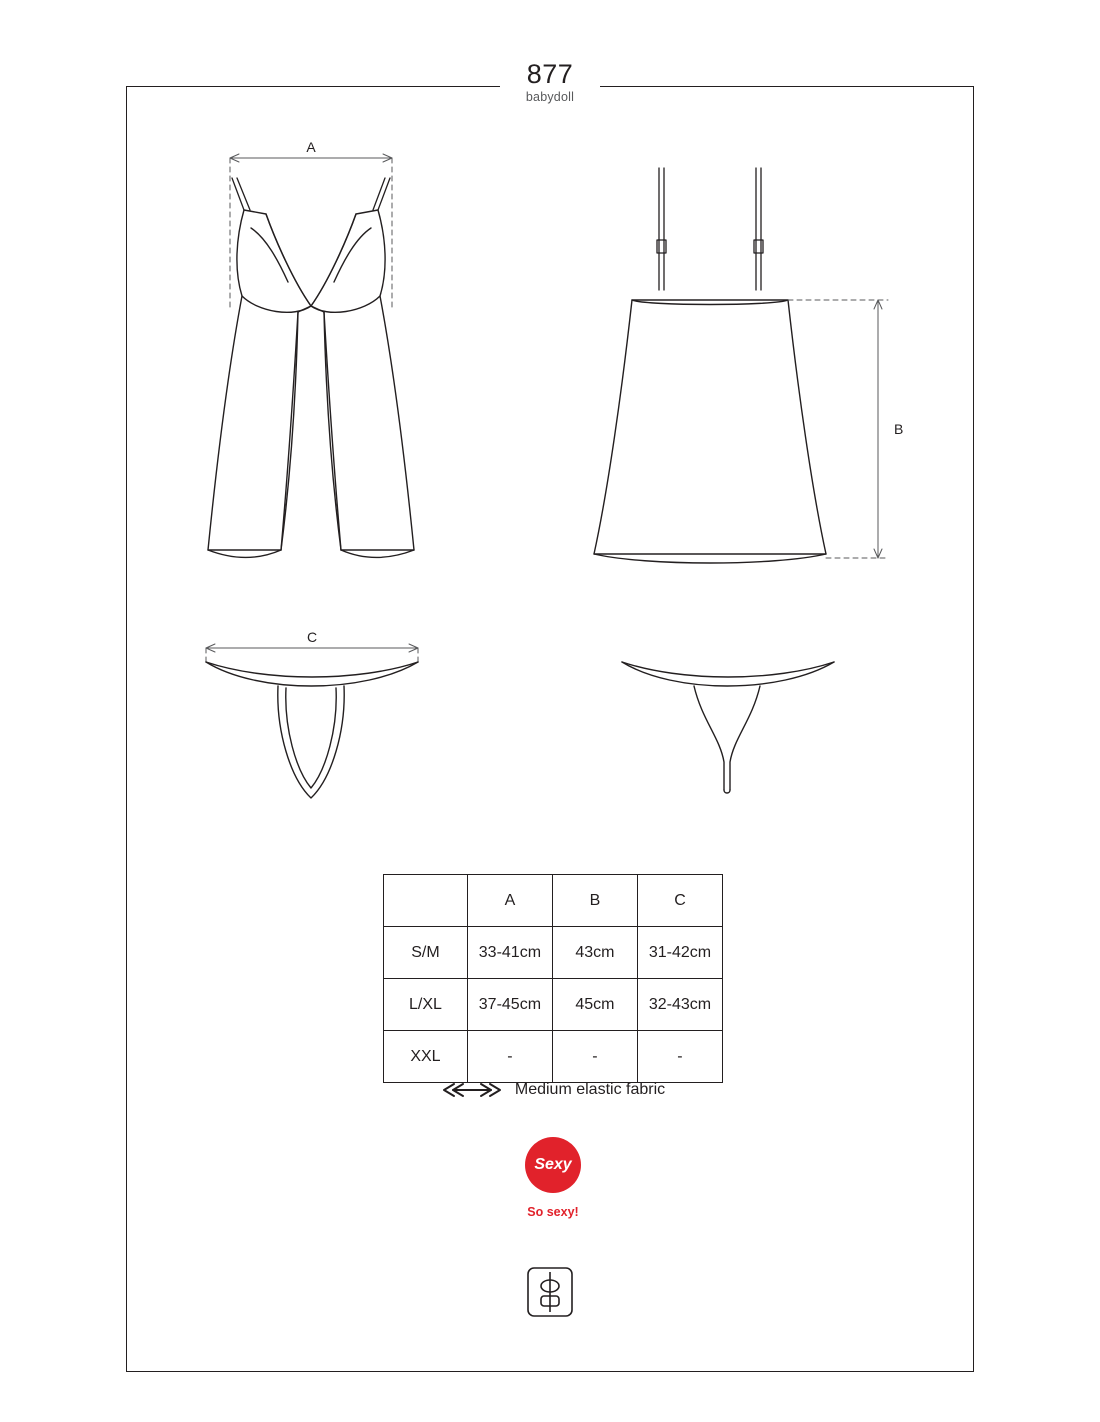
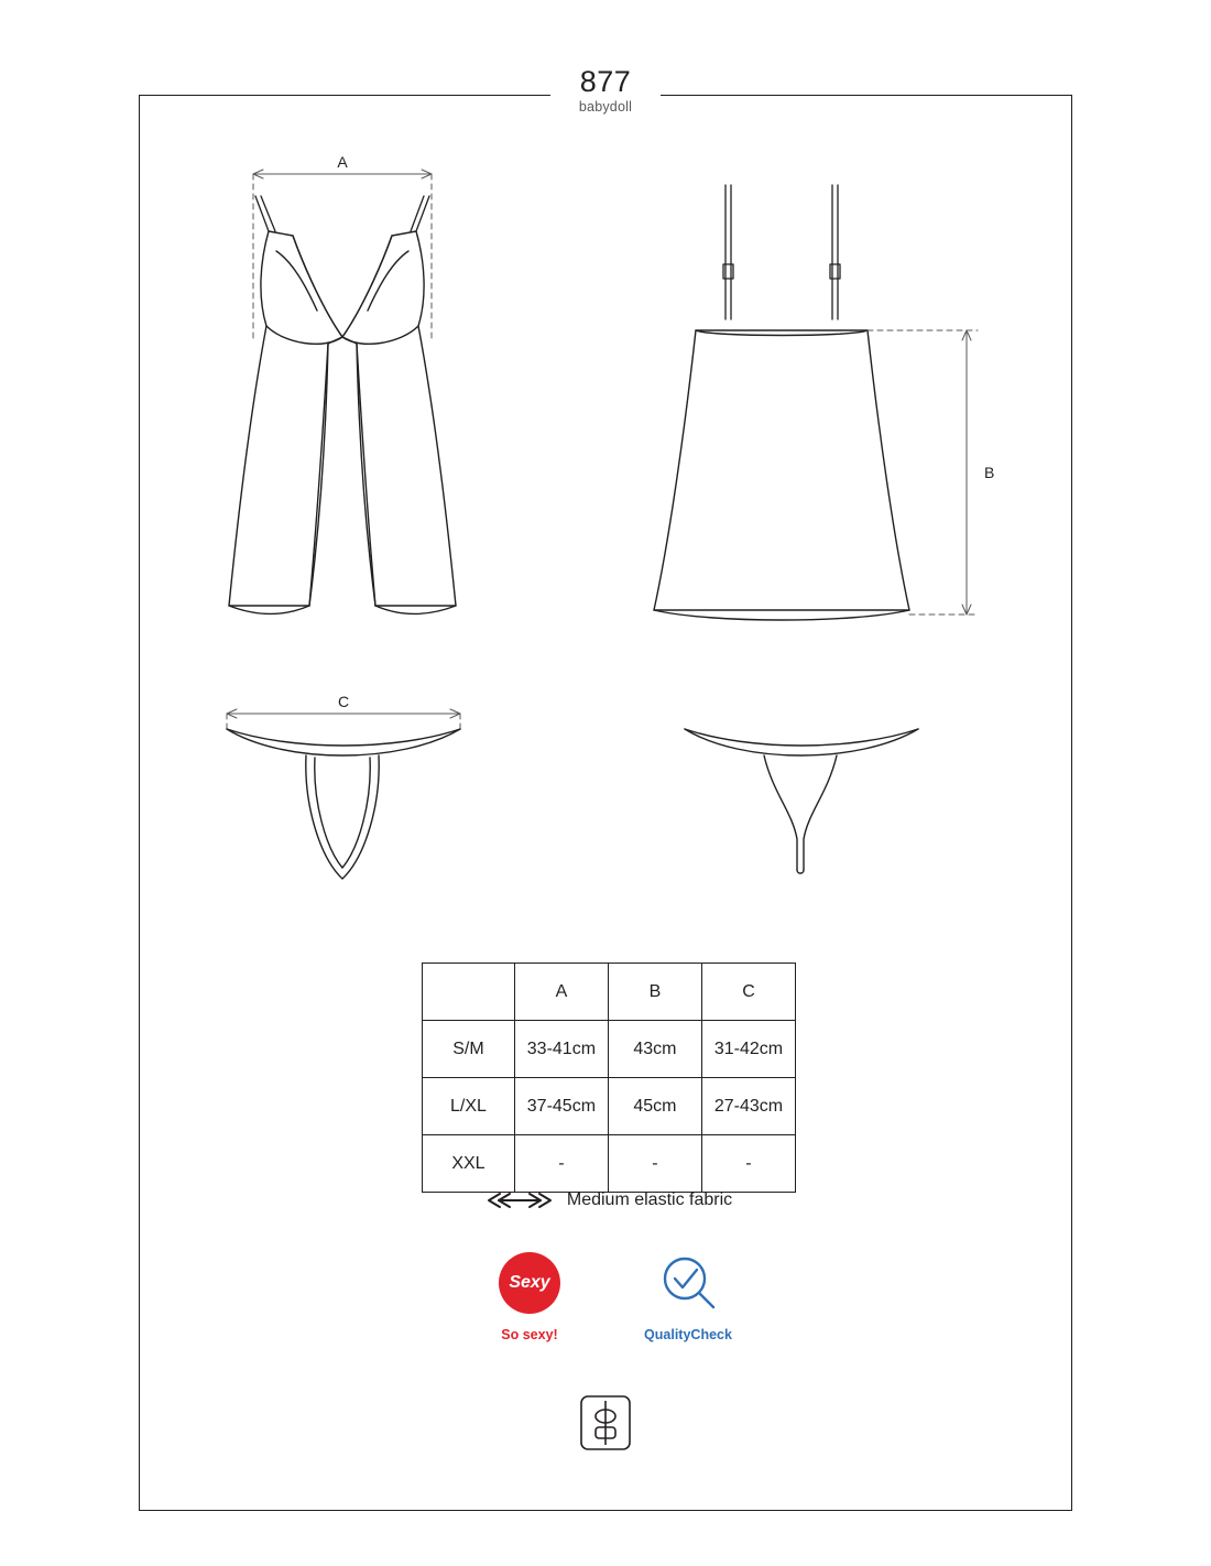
  877
  babydoll
  A
  B
  C
  	A	B	C
  S/M	33-41cm	43cm	31-42cm
- L/XL	37-45cm	45cm	32-43cm
+ L/XL	37-45cm	45cm	27-43cm
  XXL	-	-	-
  Medium elastic fabric
  Sexy
  So sexy!
+ QualityCheck
